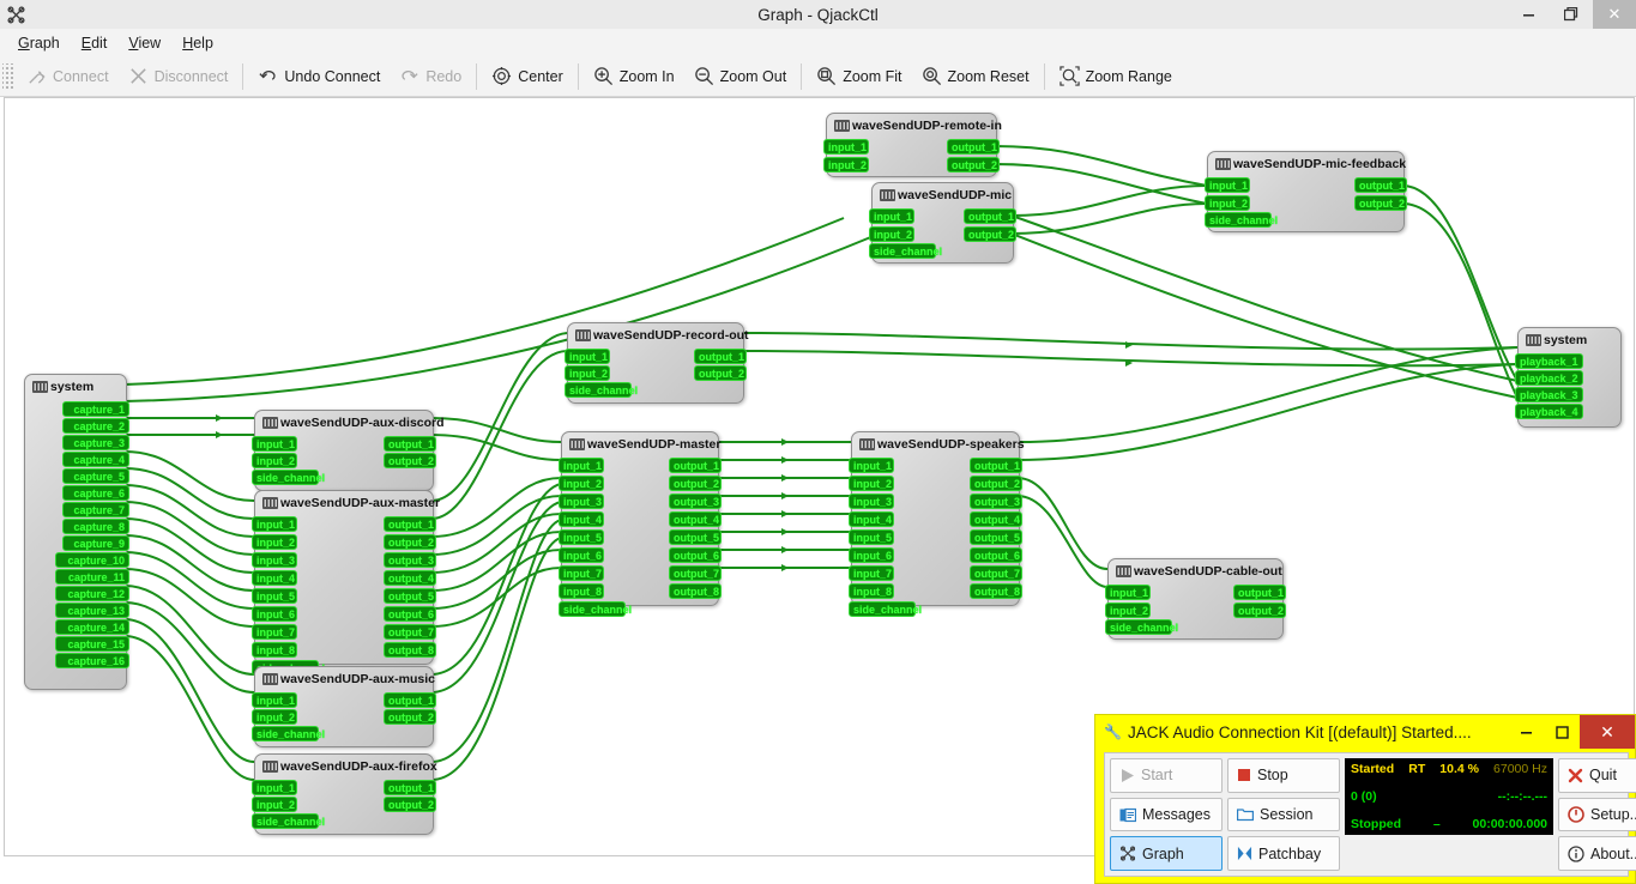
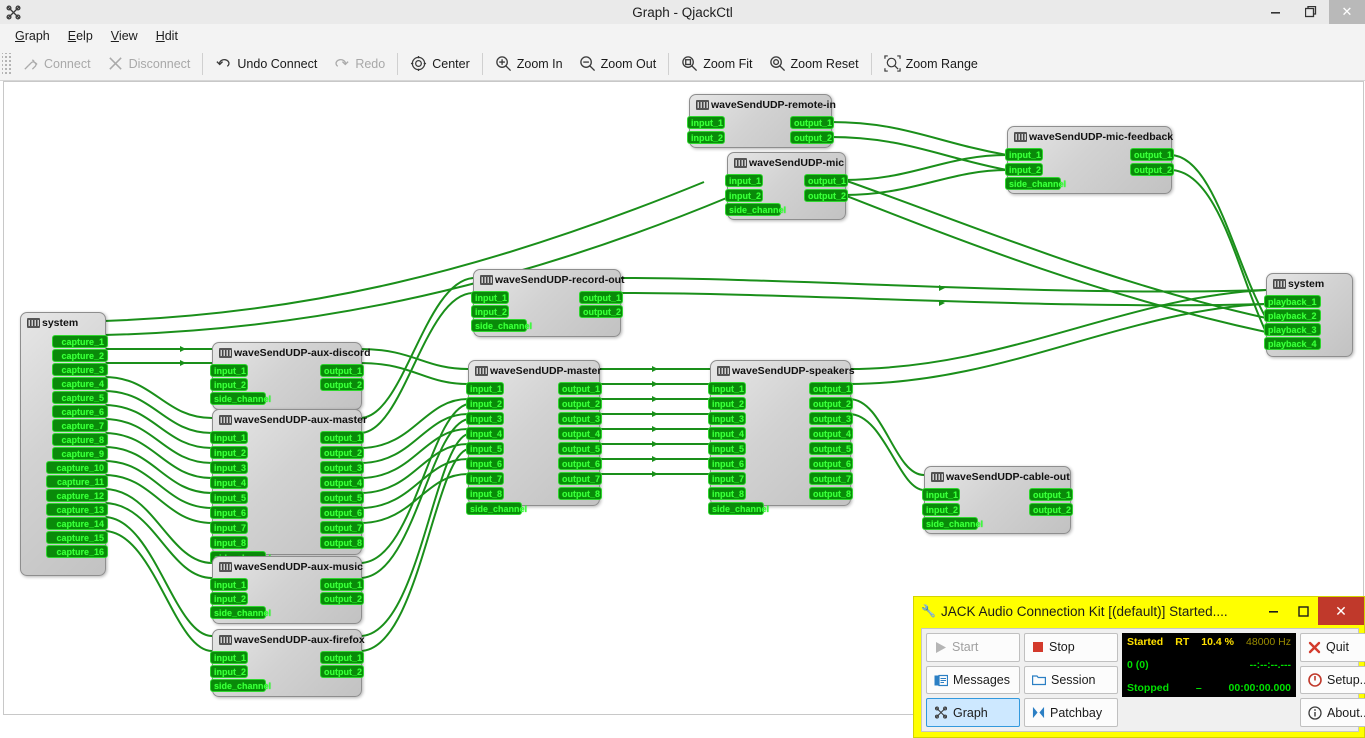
  Graph - QjackCtl
  ✕
  Graph
- Edit
+ Eelp
  View
- Help
+ Hdit
  Connect
  Disconnect
  Undo Connect
  Redo
  Center
  Zoom In
  Zoom Out
  Zoom Fit
  Zoom Reset
  Zoom Range
  system
  capture_1
  capture_2
  capture_3
  capture_4
  capture_5
  capture_6
  capture_7
  capture_8
  capture_9
  capture_10
  capture_11
  capture_12
  capture_13
  capture_14
  capture_15
  capture_16
  waveSendUDP-aux-discord
  input_1
  input_2
  side_channel
  output_1
  output_2
  waveSendUDP-aux-master
  input_1
  input_2
  input_3
  input_4
  input_5
  input_6
  input_7
  input_8
  output_1
  output_2
  output_3
  output_4
  output_5
  output_6
  output_7
  output_8
  waveSendUDP-aux-music
  input_1
  input_2
  side_channel
  output_1
  output_2
  waveSendUDP-aux-firefox
  input_1
  input_2
  side_channel
  output_1
  output_2
  waveSendUDP-record-out
  input_1
  input_2
  side_channel
  output_1
  output_2
  waveSendUDP-master
  input_1
  input_2
  input_3
  input_4
  input_5
  input_6
  input_7
  input_8
  side_channel
  output_1
  output_2
  output_3
  output_4
  output_5
  output_6
  output_7
  output_8
  waveSendUDP-speakers
  input_1
  input_2
  input_3
  input_4
  input_5
  input_6
  input_7
  input_8
  side_channel
  output_1
  output_2
  output_3
  output_4
  output_5
  output_6
  output_7
  output_8
  waveSendUDP-remote-in
  input_1
  input_2
  output_1
  output_2
  waveSendUDP-mic
  input_1
  input_2
  side_channel
  output_1
  output_2
  waveSendUDP-mic-feedback
  input_1
  input_2
  side_channel
  output_1
  output_2
  waveSendUDP-cable-out
  input_1
  input_2
  side_channel
  output_1
  output_2
  system
  playback_1
  playback_2
  playback_3
  playback_4
  🔧
  JACK Audio Connection Kit [(default)] Started....
  ✕
  Start
  Messages
  Graph
  Stop
  Session
  Patchbay
  Started
  RT
  10.4 %
- 67000 Hz
+ 48000 Hz
  0 (0)
  --:--:--.---
  Stopped
  –
  00:00:00.000
  Quit
  Setup.
  About.
